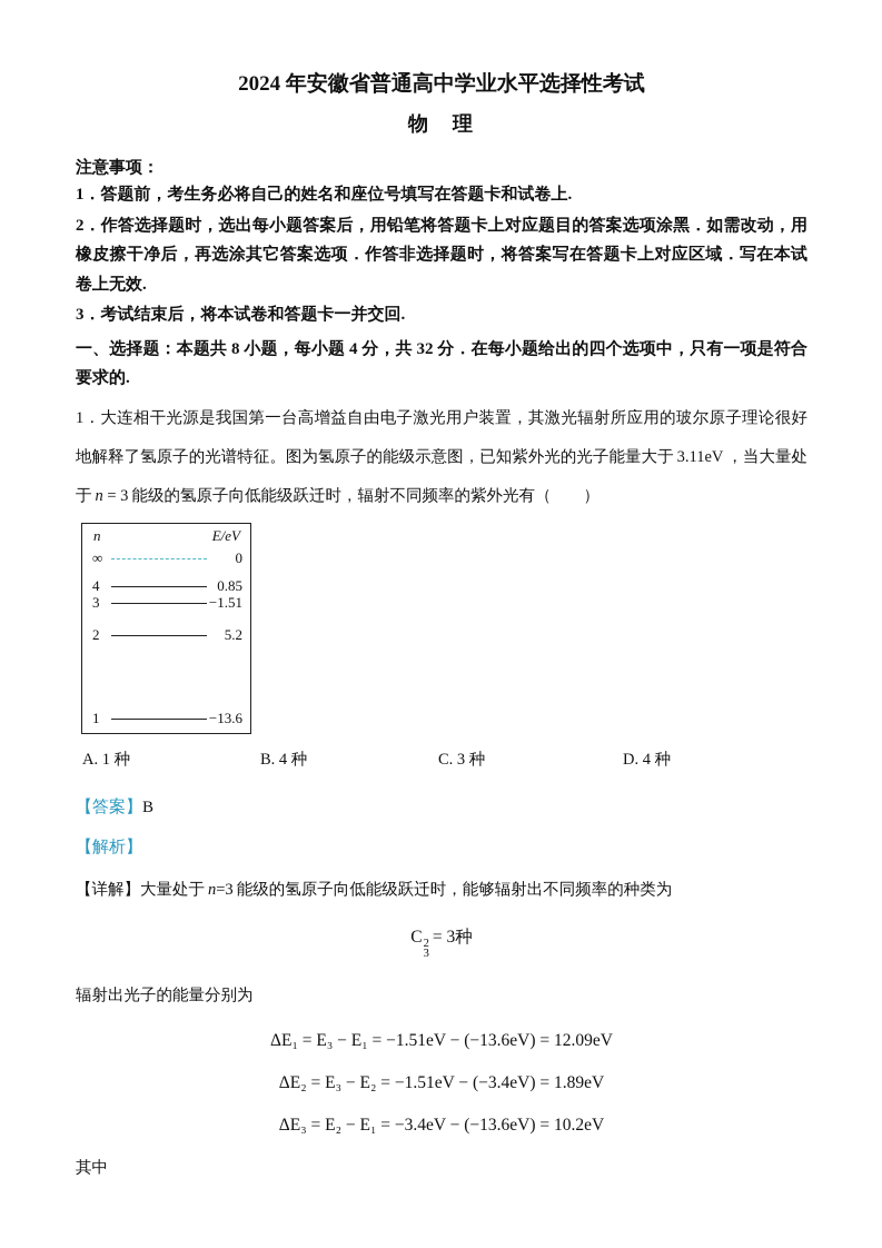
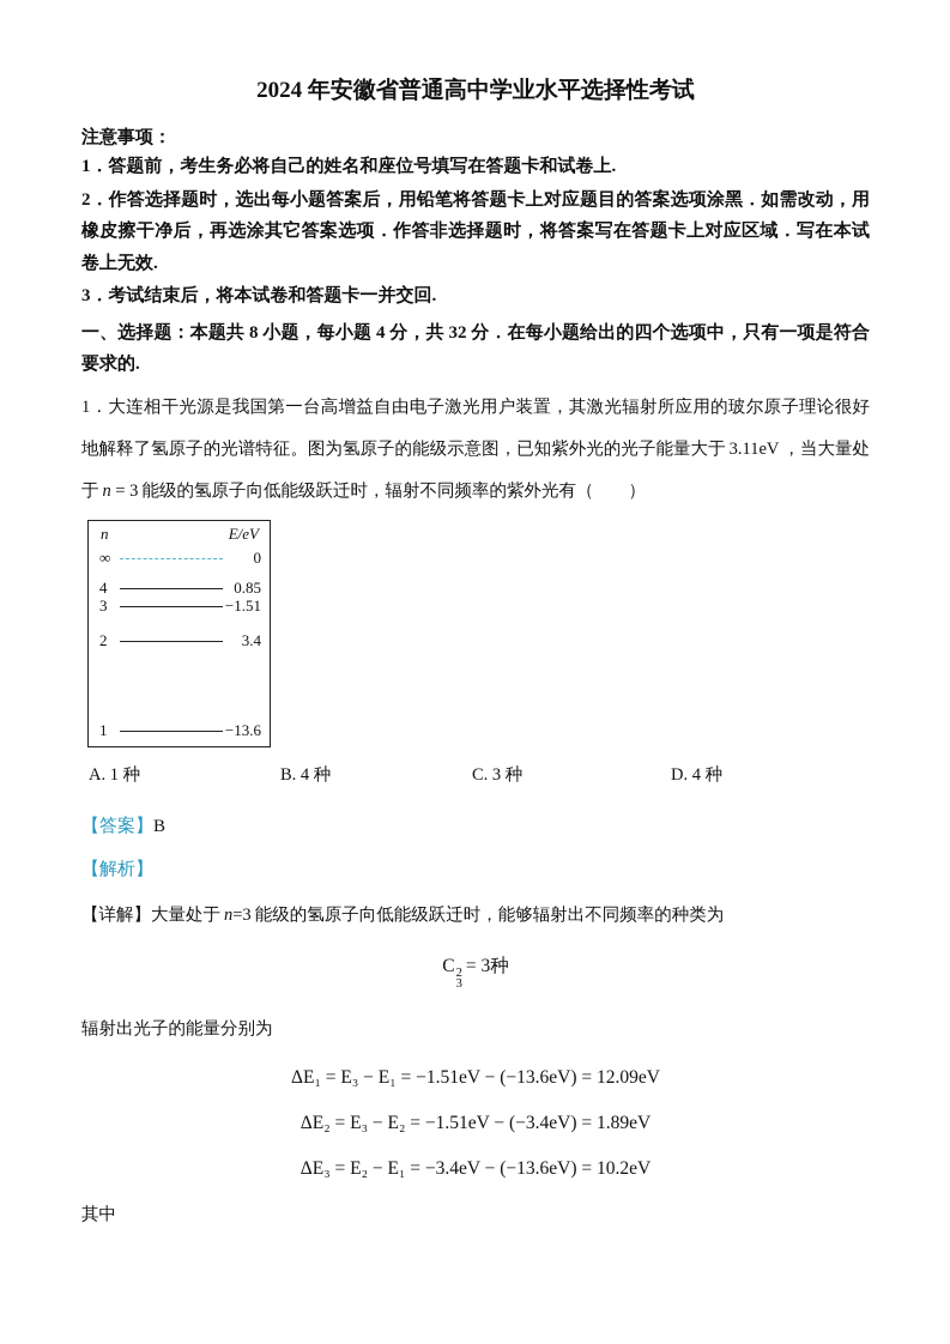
  2024 年安徽省普通高中学业水平选择性考试
- 物 理
  注意事项：
  1．答题前，考生务必将自己的姓名和座位号填写在答题卡和试卷上.
  2．作答选择题时，选出每小题答案后，用铅笔将答题卡上对应题目的答案选项涂黑．如需改动，用橡皮擦干净后，再选涂其它答案选项．作答非选择题时，将答案写在答题卡上对应区域．写在本试卷上无效.
  3．考试结束后，将本试卷和答题卡一并交回.
  一、选择题：本题共 8 小题，每小题 4 分，共 32 分．在每小题给出的四个选项中，只有一项是符合要求的.
  1．大连相干光源是我国第一台高增益自由电子激光用户装置，其激光辐射所应用的玻尔原子理论很好地解释了氢原子的光谱特征。图为氢原子的能级示意图，已知紫外光的光子能量大于 3.11eV ，当大量处于 n = 3 能级的氢原子向低能级跃迁时，辐射不同频率的紫外光有（ ）
  n
  E/eV
  ∞
  0
  4
  0.85
  3
  −1.51
  2
- 5.2
+ 3.4
  1
  −13.6
  A. 1 种
  B. 4 种
  C. 3 种
  D. 4 种
  【答案】B
  【解析】
  【详解】大量处于 n=3 能级的氢原子向低能级跃迁时，能够辐射出不同频率的种类为
  C
  2
  3
  = 3种
  辐射出光子的能量分别为
  ΔE₁ = E₃ − E₁ = −1.51eV − (−13.6eV) = 12.09eV
  ΔE₂ = E₃ − E₂ = −1.51eV − (−3.4eV) = 1.89eV
  ΔE₃ = E₂ − E₁ = −3.4eV − (−13.6eV) = 10.2eV
  其中
